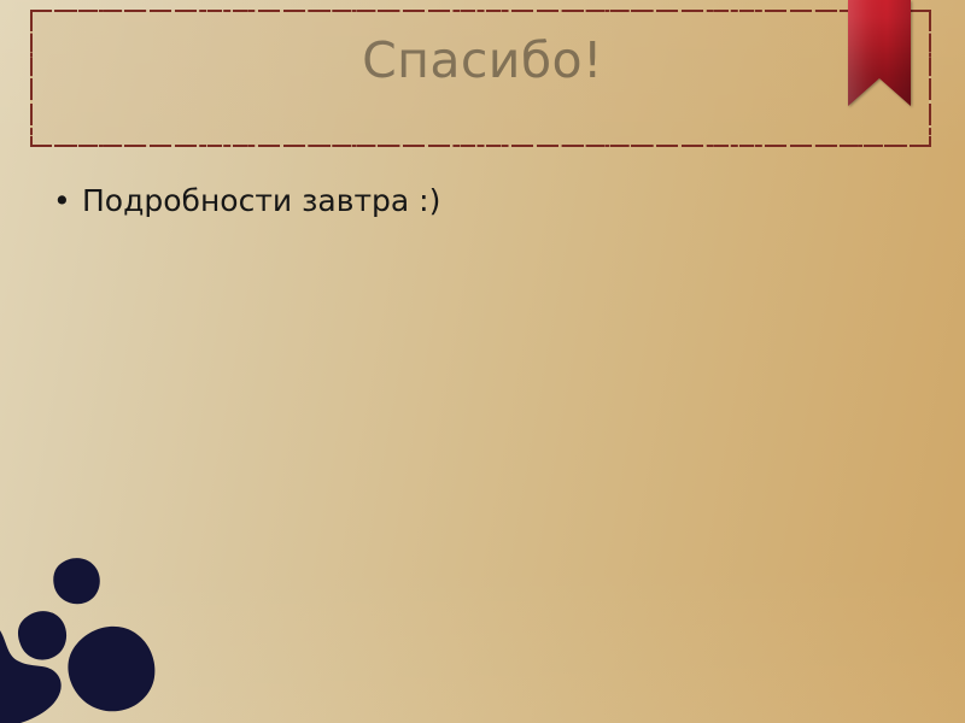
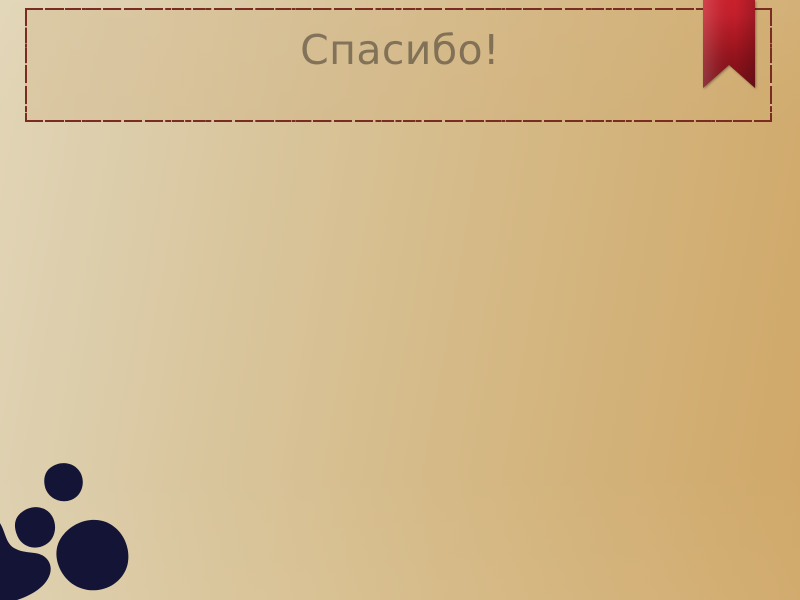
- •
- Подробности завтра :)
